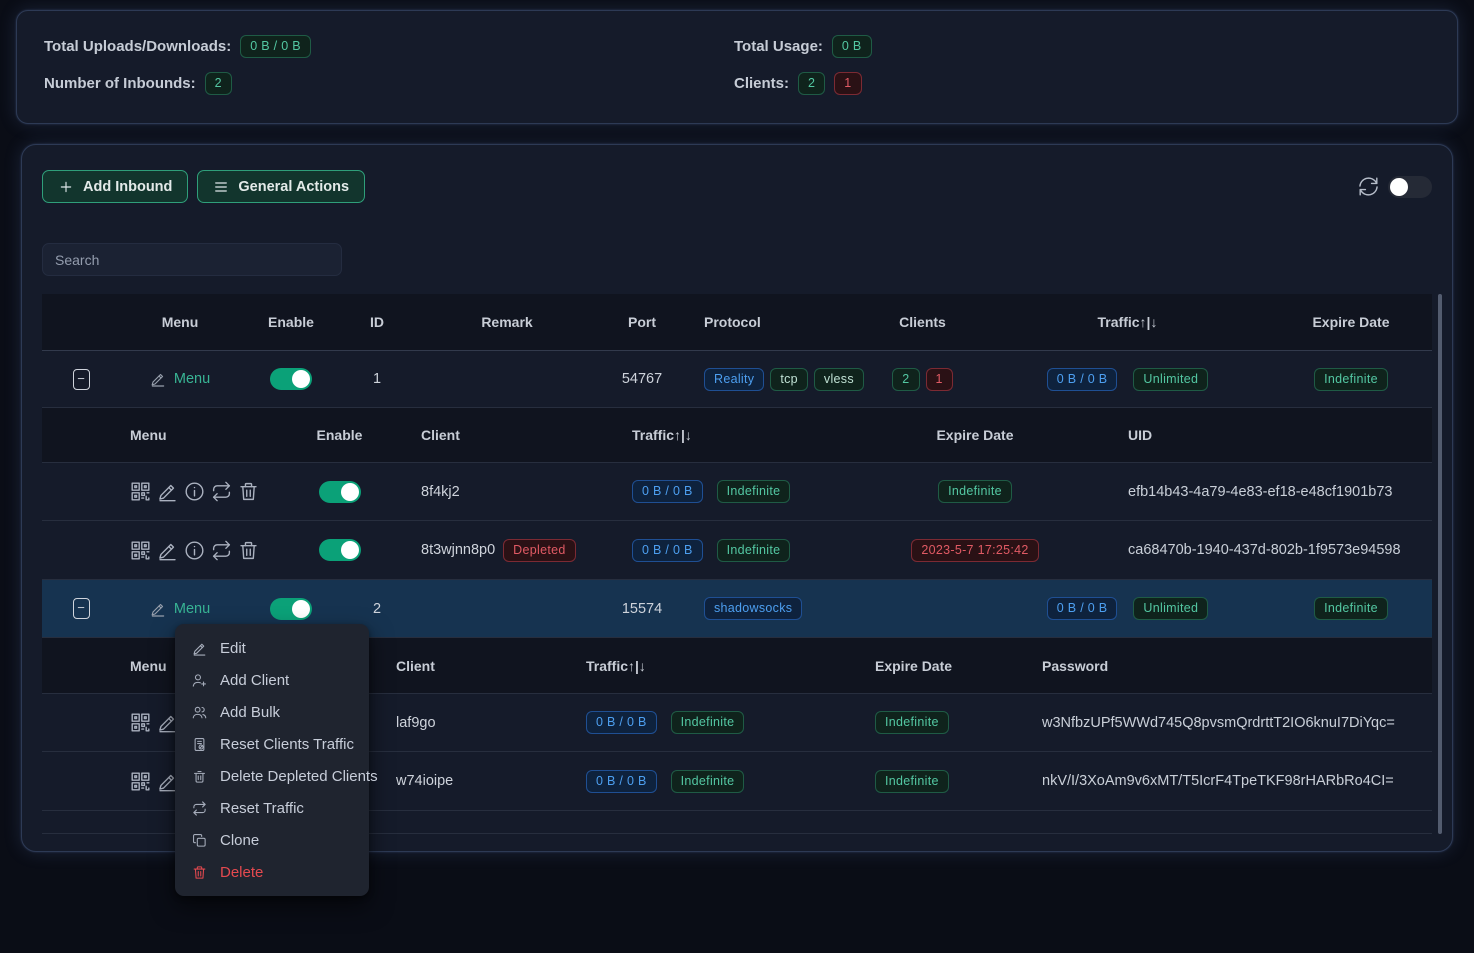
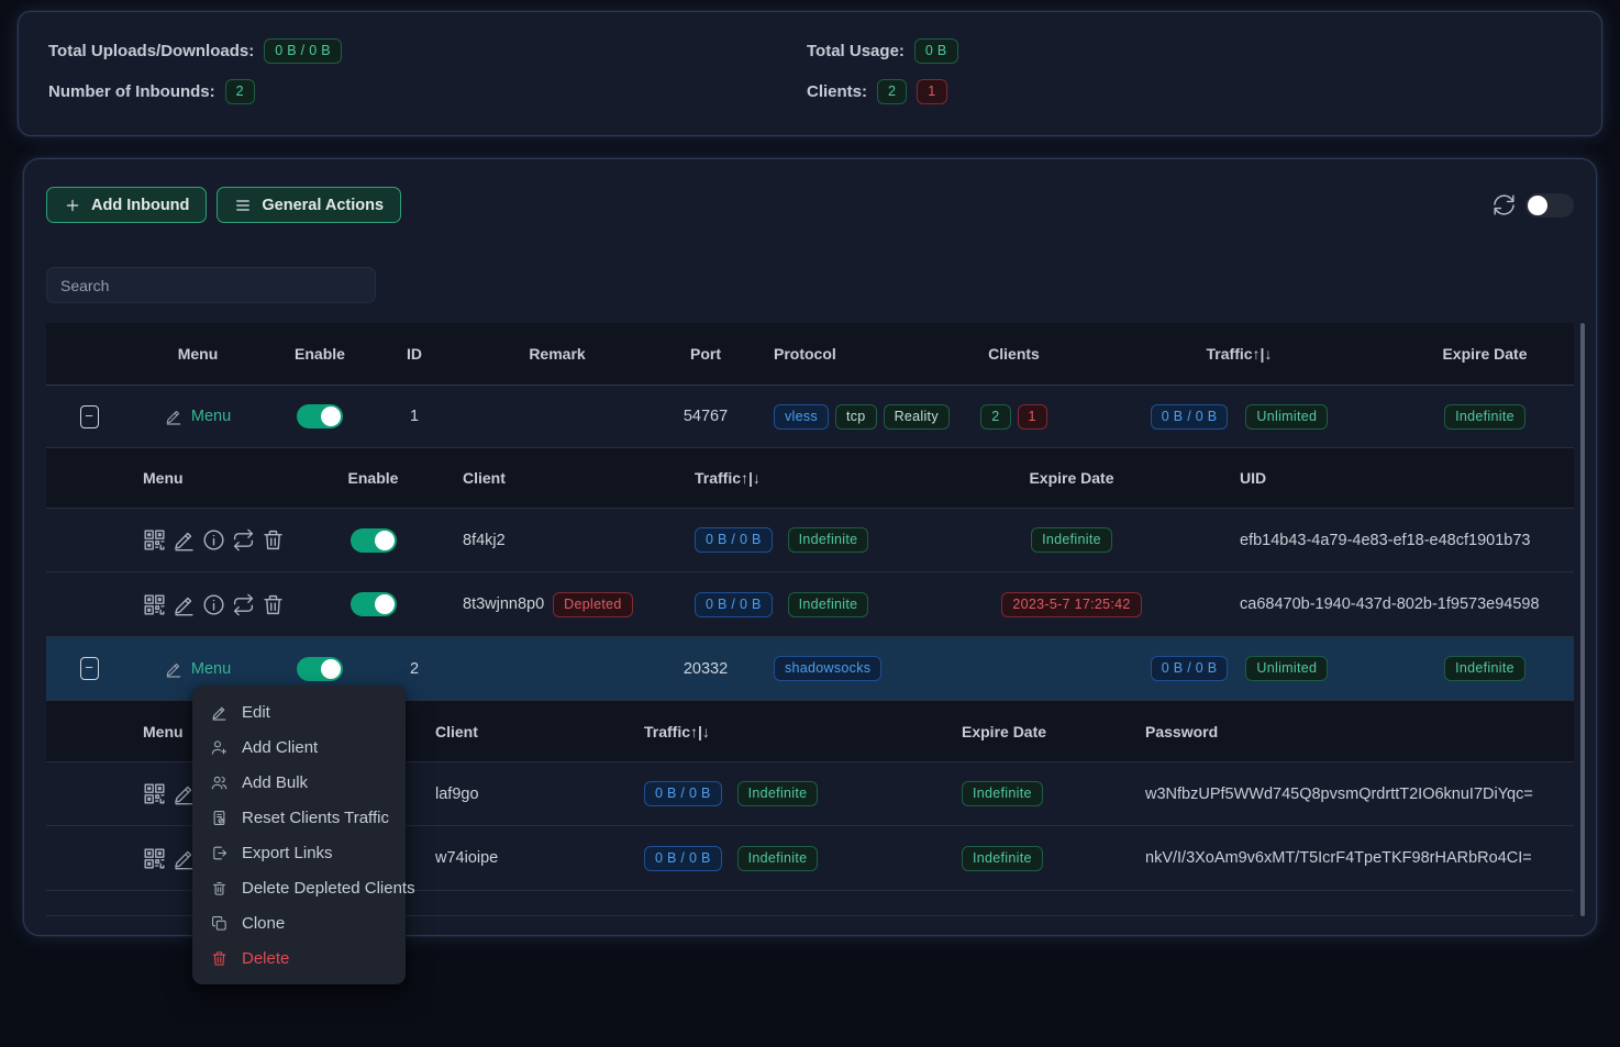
  Total Uploads/Downloads:
  0 B / 0 B
  Total Usage:
  0 B
  Number of Inbounds:
  2
  Clients:
  2
  1
  Add Inbound
  General Actions
  Search
  Menu
  Enable
  ID
  Remark
  Port
  Protocol
  Clients
  Traffic↑|↓
  Expire Date
  −
  Menu
  1
  54767
- Reality
+ vless
  tcp
- vless
+ Reality
  2
  1
  0 B / 0 B
  Unlimited
  Indefinite
  Menu
  Enable
  Client
  Traffic↑|↓
  Expire Date
  UID
  8f4kj2
  0 B / 0 B
  Indefinite
  Indefinite
  efb14b43-4a79-4e83-ef18-e48cf1901b73
  8t3wjnn8p0
  Depleted
  0 B / 0 B
  Indefinite
  2023-5-7 17:25:42
  ca68470b-1940-437d-802b-1f9573e94598
  −
  Menu
  2
- 15574
+ 20332
  shadowsocks
  0 B / 0 B
  Unlimited
  Indefinite
  Menu
  Client
  Traffic↑|↓
  Expire Date
  Password
  laf9go
  0 B / 0 B
  Indefinite
  Indefinite
  w3NfbzUPf5WWd745Q8pvsmQrdrttT2IO6knuI7DiYqc=
  w74ioipe
  0 B / 0 B
  Indefinite
  Indefinite
  nkV/I/3XoAm9v6xMT/T5IcrF4TpeTKF98rHARbRo4CI=
  Edit
  Add Client
  Add Bulk
  Reset Clients Traffic
+ Export Links
  Delete Depleted Clients
- Reset Traffic
  Clone
  Delete
